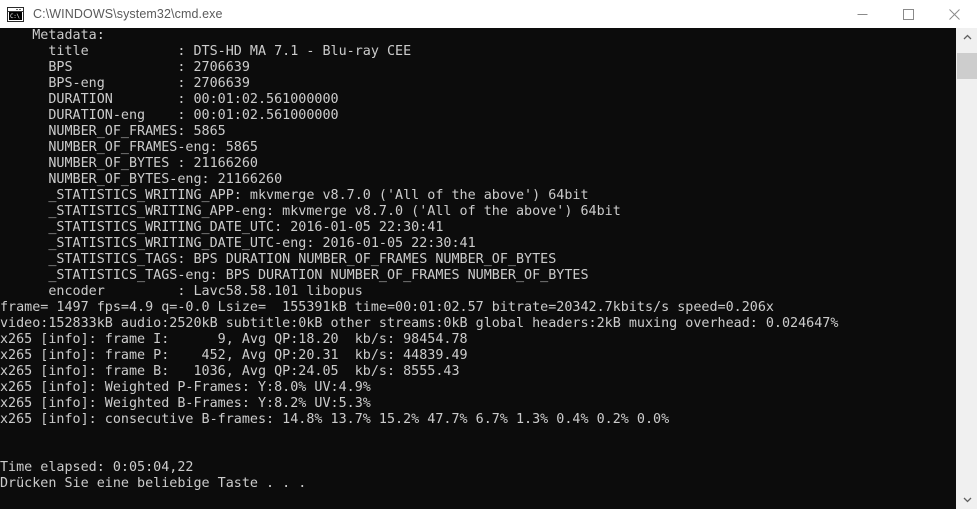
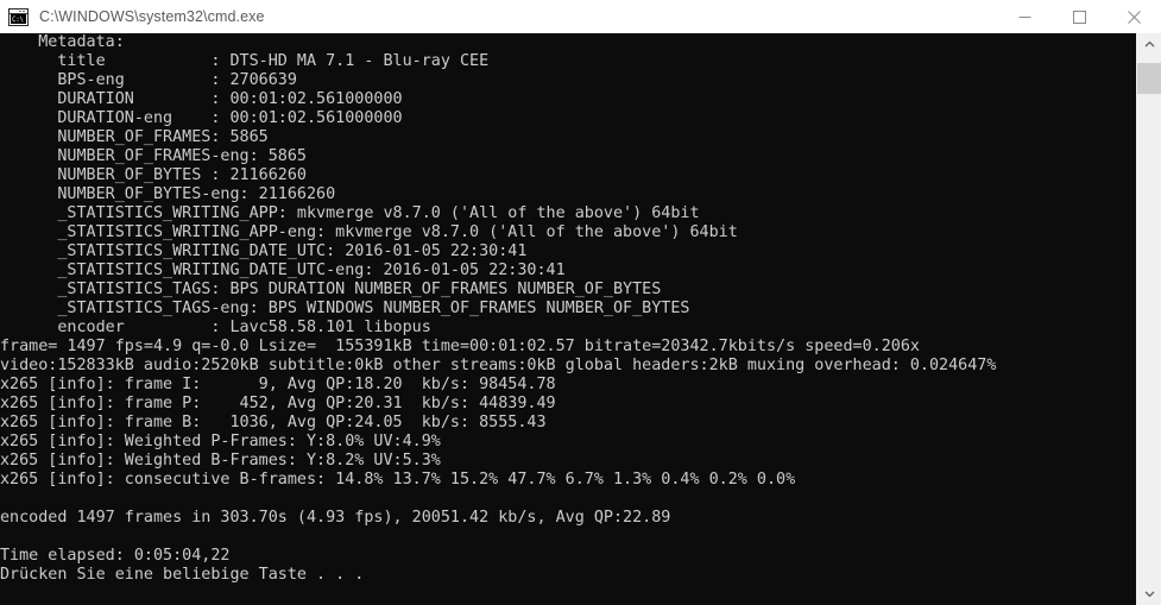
  C:\WINDOWS\system32\cmd.exe
  Metadata:
  title : DTS-HD MA 7.1 - Blu-ray CEE
- BPS : 2706639
  BPS-eng : 2706639
  DURATION : 00:01:02.561000000
  DURATION-eng : 00:01:02.561000000
  NUMBER_OF_FRAMES: 5865
  NUMBER_OF_FRAMES-eng: 5865
  NUMBER_OF_BYTES : 21166260
  NUMBER_OF_BYTES-eng: 21166260
  _STATISTICS_WRITING_APP: mkvmerge v8.7.0 ('All of the above') 64bit
  _STATISTICS_WRITING_APP-eng: mkvmerge v8.7.0 ('All of the above') 64bit
  _STATISTICS_WRITING_DATE_UTC: 2016-01-05 22:30:41
  _STATISTICS_WRITING_DATE_UTC-eng: 2016-01-05 22:30:41
  _STATISTICS_TAGS: BPS DURATION NUMBER_OF_FRAMES NUMBER_OF_BYTES
- _STATISTICS_TAGS-eng: BPS DURATION NUMBER_OF_FRAMES NUMBER_OF_BYTES
+ _STATISTICS_TAGS-eng: BPS WINDOWS NUMBER_OF_FRAMES NUMBER_OF_BYTES
  encoder : Lavc58.58.101 libopus
  frame= 1497 fps=4.9 q=-0.0 Lsize= 155391kB time=00:01:02.57 bitrate=20342.7kbits/s speed=0.206x
  video:152833kB audio:2520kB subtitle:0kB other streams:0kB global headers:2kB muxing overhead: 0.024647%
  x265 [info]: frame I: 9, Avg QP:18.20 kb/s: 98454.78
  x265 [info]: frame P: 452, Avg QP:20.31 kb/s: 44839.49
  x265 [info]: frame B: 1036, Avg QP:24.05 kb/s: 8555.43
  x265 [info]: Weighted P-Frames: Y:8.0% UV:4.9%
  x265 [info]: Weighted B-Frames: Y:8.2% UV:5.3%
  x265 [info]: consecutive B-frames: 14.8% 13.7% 15.2% 47.7% 6.7% 1.3% 0.4% 0.2% 0.0%
+ encoded 1497 frames in 303.70s (4.93 fps), 20051.42 kb/s, Avg QP:22.89
  Time elapsed: 0:05:04,22
  Drücken Sie eine beliebige Taste . . .
